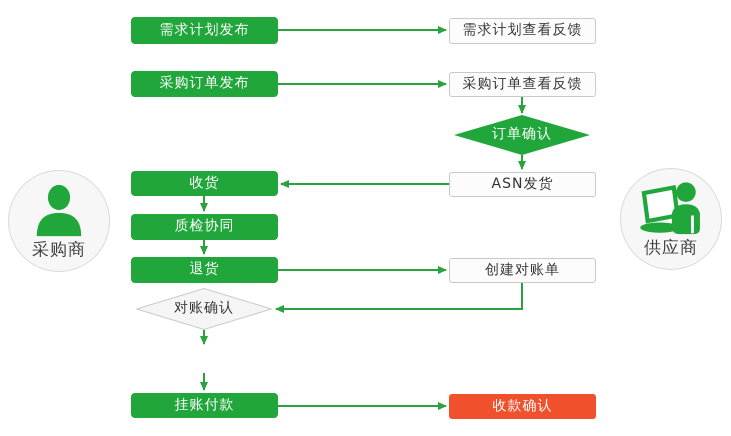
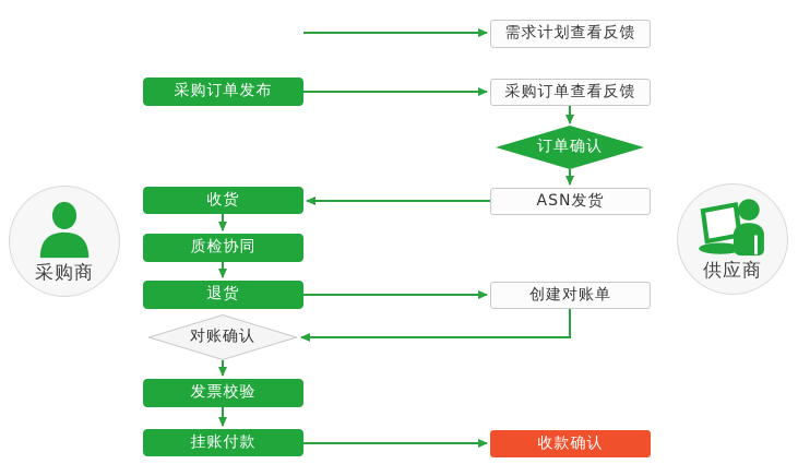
- 需求计划发布
  采购订单发布
  收货
  质检协同
  退货
+ 发票校验
  挂账付款
  需求计划查看反馈
  采购订单查看反馈
  ASN发货
  创建对账单
  收款确认
  订单确认
  对账确认
  采购商
  供应商
